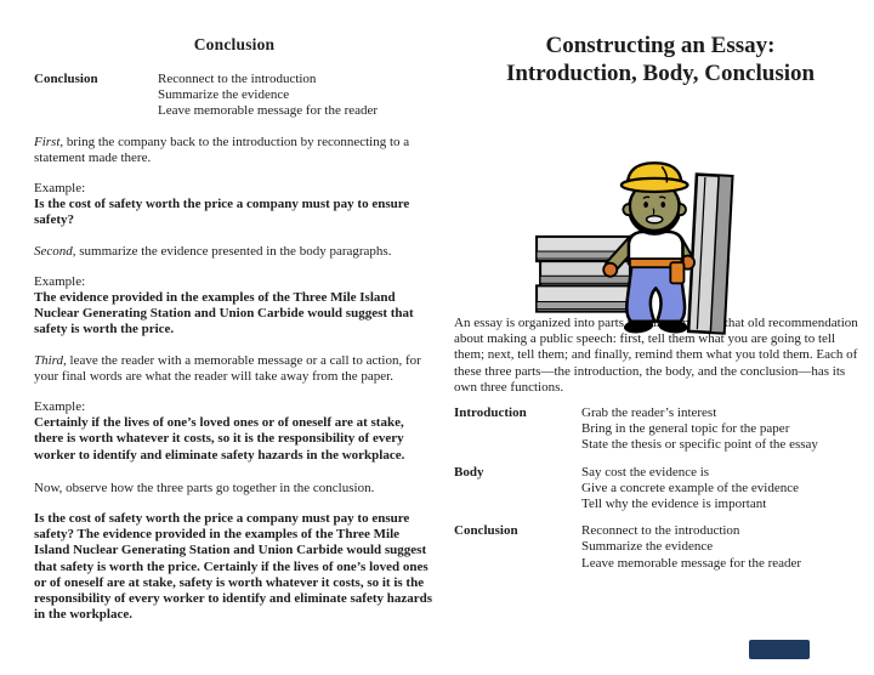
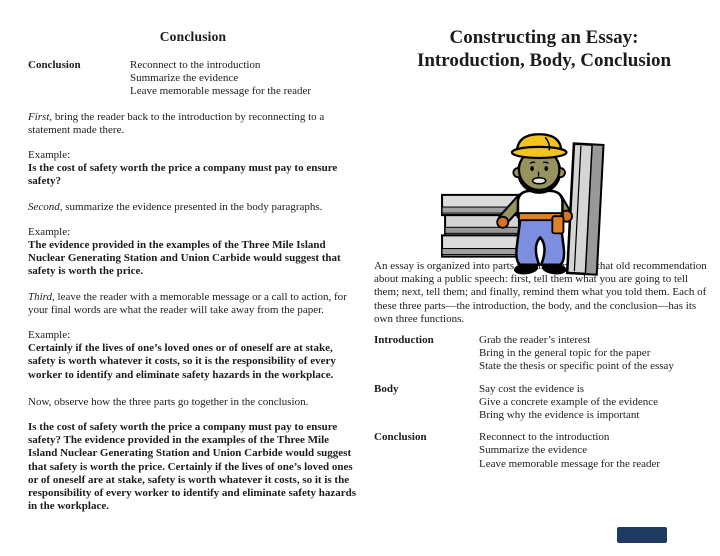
  Conclusion
  Conclusion
  Reconnect to the introduction
  Summarize the evidence
  Leave memorable message for the reader
- First, bring the company back to the introduction by reconnecting to a statement made there.
+ First, bring the reader back to the introduction by reconnecting to a statement made there.
  Example:
  Is the cost of safety worth the price a company must pay to ensure safety?
  Second, summarize the evidence presented in the body paragraphs.
  Example:
  The evidence provided in the examples of the Three Mile Island Nuclear Generating Station and Union Carbide would suggest that safety is worth the price.
  Third, leave the reader with a memorable message or a call to action, for your final words are what the reader will take away from the paper.
  Example:
- Certainly if the lives of one’s loved ones or of oneself are at stake, there is worth whatever it costs, so it is the responsibility of every worker to identify and eliminate safety hazards in the workplace.
+ Certainly if the lives of one’s loved ones or of oneself are at stake, safety is worth whatever it costs, so it is the responsibility of every worker to identify and eliminate safety hazards in the workplace.
  Now, observe how the three parts go together in the conclusion.
  Is the cost of safety worth the price a company must pay to ensure safety? The evidence provided in the examples of the Three Mile Island Nuclear Generating Station and Union Carbide would suggest that safety is worth the price. Certainly if the lives of one’s loved ones or of oneself are at stake, safety is worth whatever it costs, so it is the responsibility of every worker to identify and eliminate safety hazards in the workplace.
  Constructing an Essay:
  Introduction, Body, Conclusion
  An essay is organized into parts arm that old recommendation about making a public speech: first, tell them what you are going to tell them; next, tell them; and finally, remind them what you told them. Each of these three parts—the introduction, the body, and the conclusion—has its own three functions.
  Introduction
  Grab the reader’s interest
  Bring in the general topic for the paper
  State the thesis or specific point of the essay
  Body
  Say cost the evidence is
  Give a concrete example of the evidence
- Tell why the evidence is important
+ Bring why the evidence is important
  Conclusion
  Reconnect to the introduction
  Summarize the evidence
  Leave memorable message for the reader
